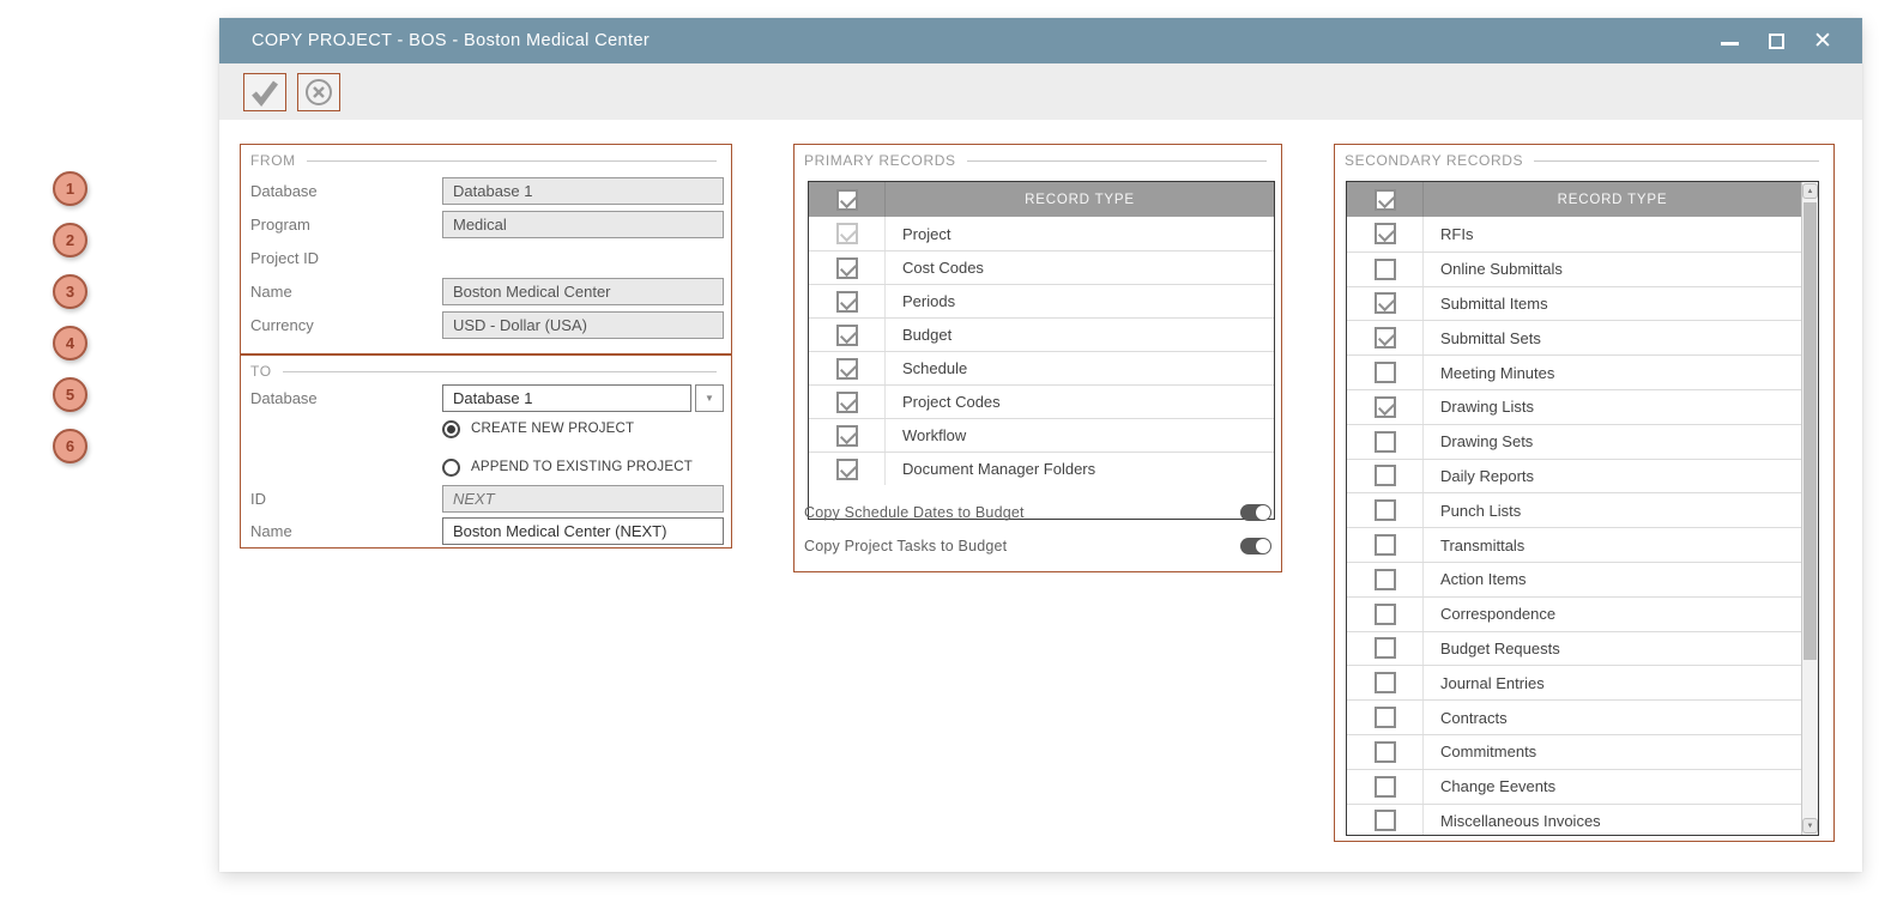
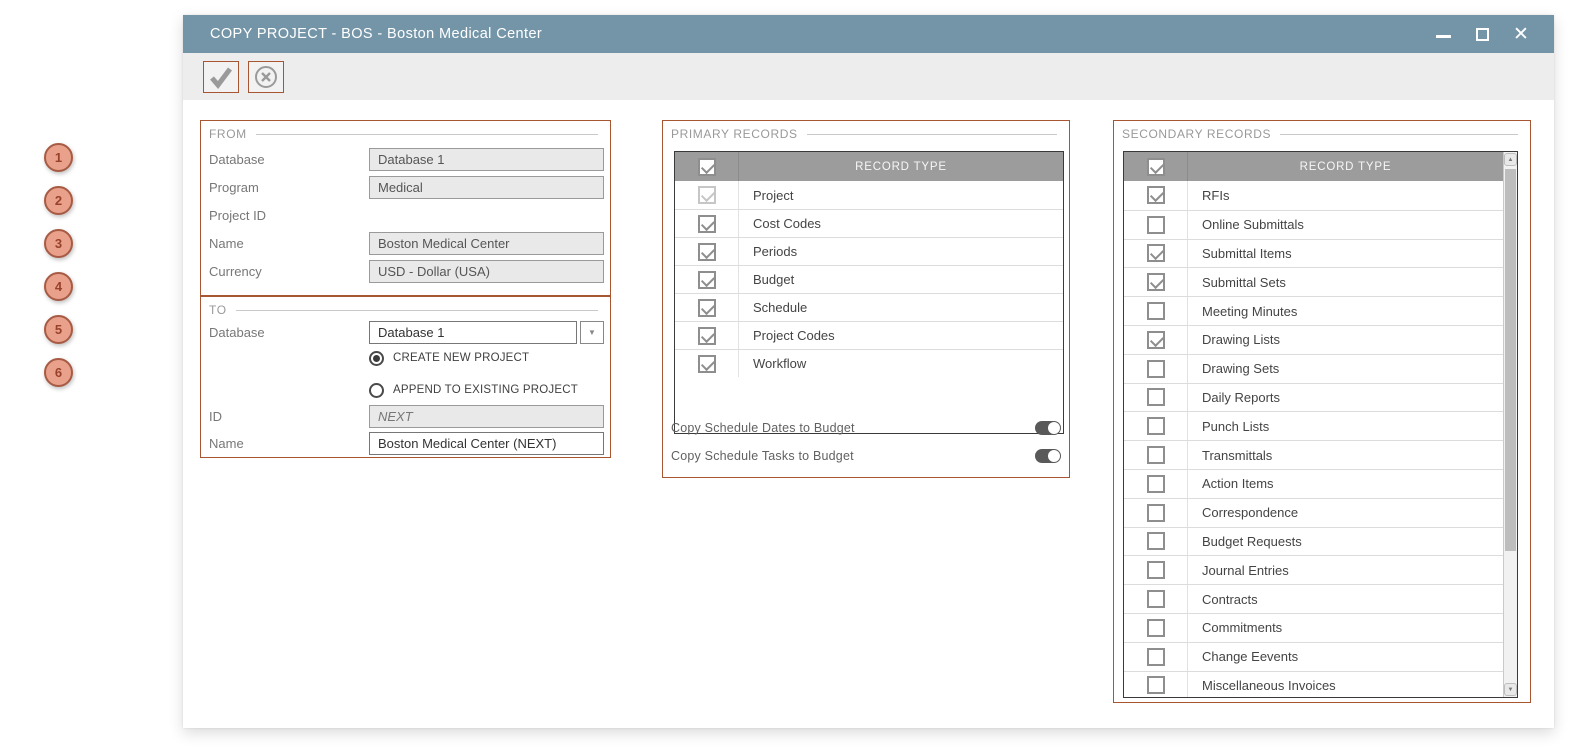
  1
  2
  3
  4
  5
  6
  COPY PROJECT - BOS - Boston Medical Center
  ✕
  FROM
  Database
  Database 1
  Program
  Medical
  Project ID
  Name
  Boston Medical Center
  Currency
  USD - Dollar (USA)
  TO
  Database
  Database 1
  ▼
  CREATE NEW PROJECT
  APPEND TO EXISTING PROJECT
  ID
  NEXT
  Name
  Boston Medical Center (NEXT)
  PRIMARY RECORDS
  RECORD TYPE
  Project
  Cost Codes
  Periods
  Budget
  Schedule
  Project Codes
  Workflow
- Document Manager Folders
  Copy Schedule Dates to Budget
- Copy Project Tasks to Budget
+ Copy Schedule Tasks to Budget
  SECONDARY RECORDS
  RECORD TYPE
  RFIs
  Online Submittals
  Submittal Items
  Submittal Sets
  Meeting Minutes
  Drawing Lists
  Drawing Sets
  Daily Reports
  Punch Lists
  Transmittals
  Action Items
  Correspondence
  Budget Requests
  Journal Entries
  Contracts
  Commitments
  Change Eevents
  Miscellaneous Invoices
